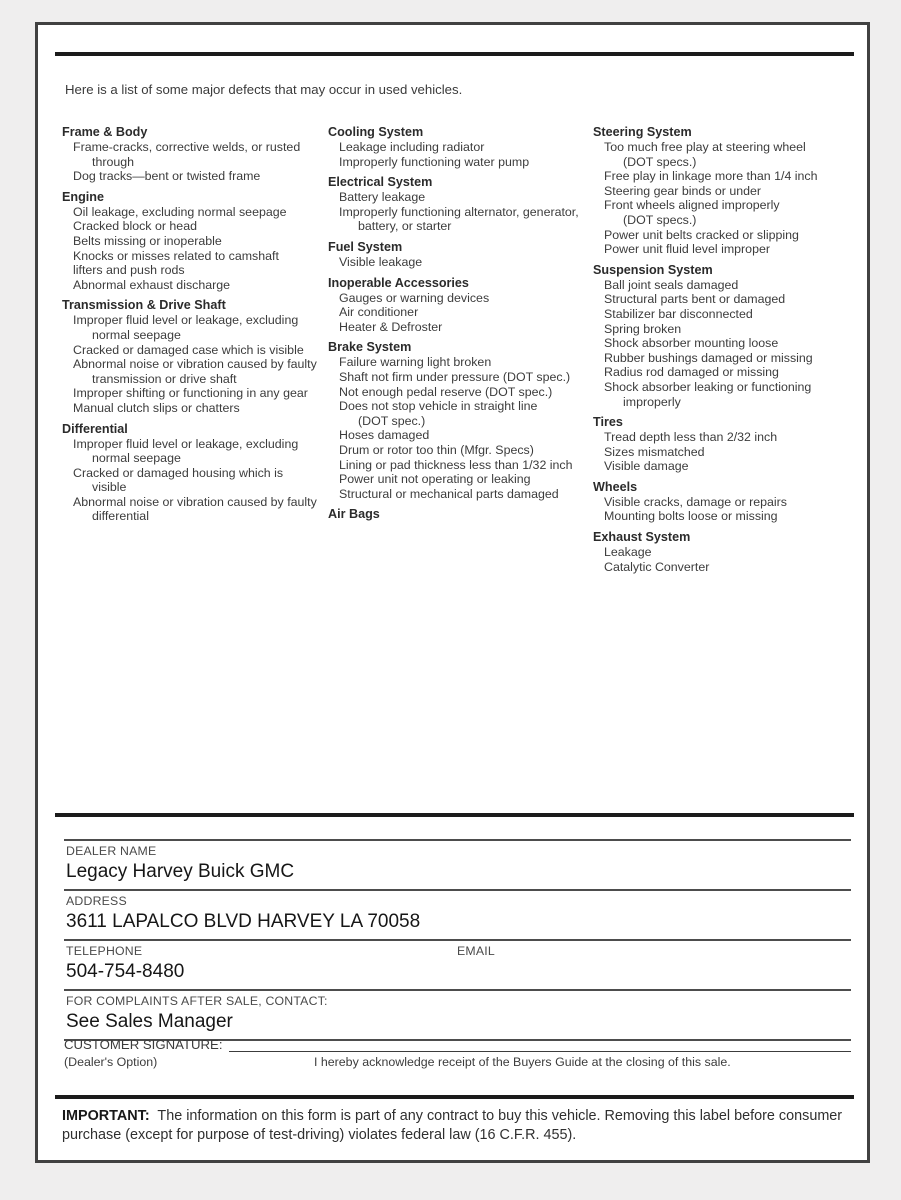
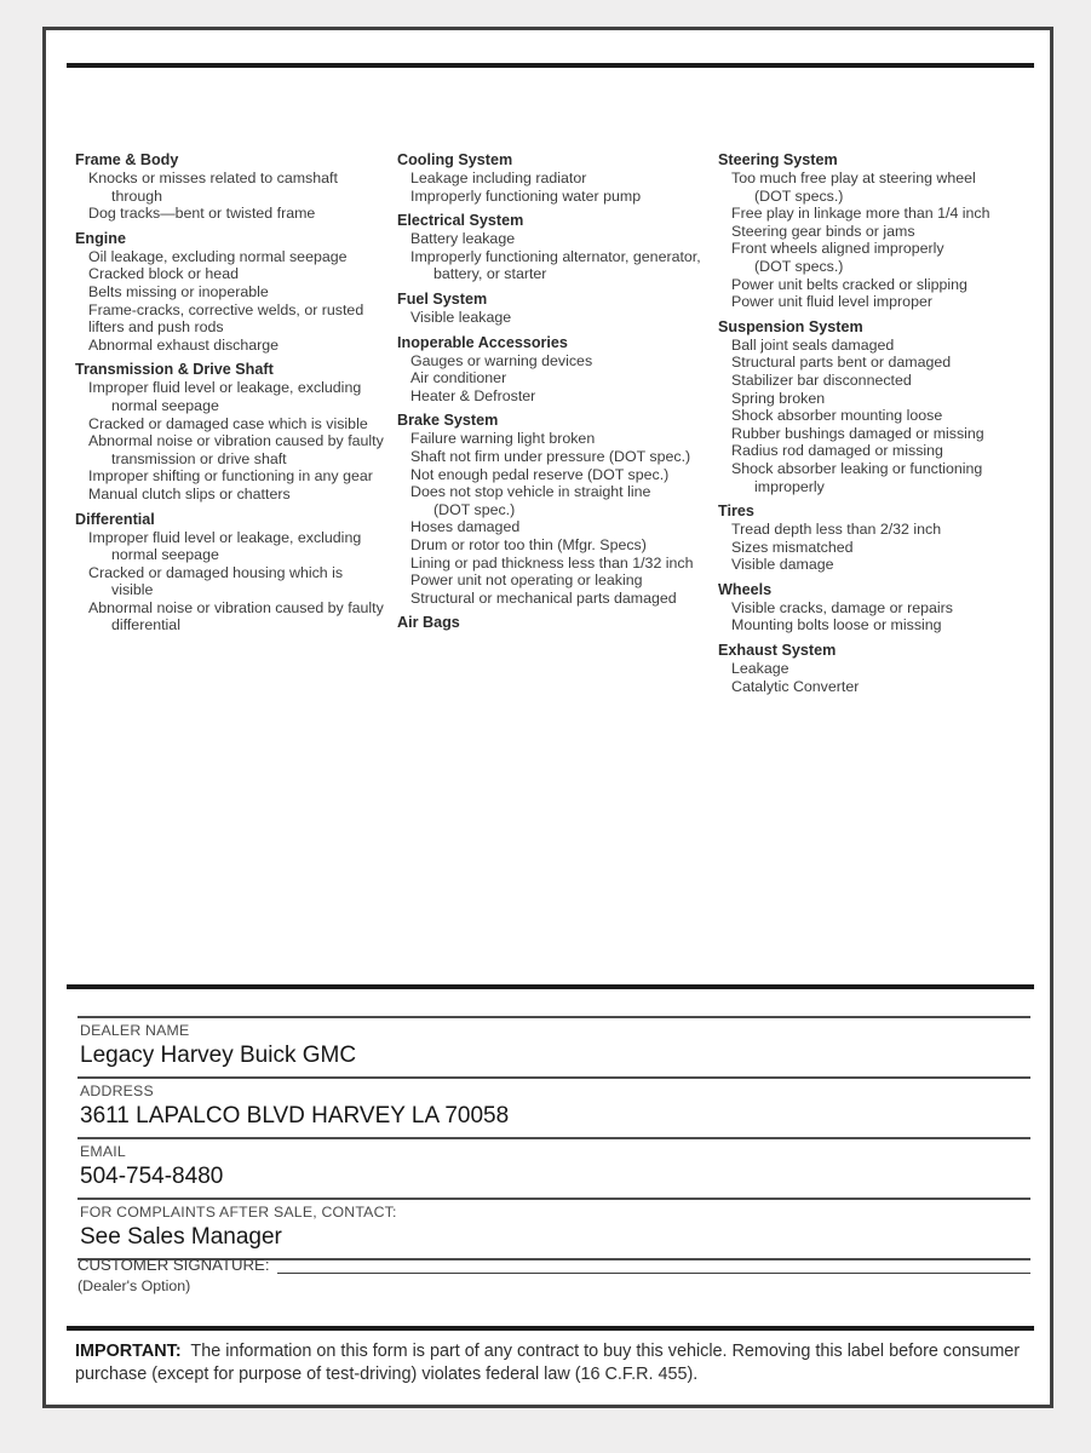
- Here is a list of some major defects that may occur in used vehicles.
  Frame & Body
- Frame-cracks, corrective welds, or rusted
+ Knocks or misses related to camshaft
  through
  Dog tracks—bent or twisted frame
  Engine
  Oil leakage, excluding normal seepage
  Cracked block or head
  Belts missing or inoperable
- Knocks or misses related to camshaft
+ Frame-cracks, corrective welds, or rusted
  lifters and push rods
  Abnormal exhaust discharge
  Transmission & Drive Shaft
  Improper fluid level or leakage, excluding
  normal seepage
  Cracked or damaged case which is visible
  Abnormal noise or vibration caused by faulty
  transmission or drive shaft
  Improper shifting or functioning in any gear
  Manual clutch slips or chatters
  Differential
  Improper fluid level or leakage, excluding
  normal seepage
  Cracked or damaged housing which is
  visible
  Abnormal noise or vibration caused by faulty
  differential
  Cooling System
  Leakage including radiator
  Improperly functioning water pump
  Electrical System
  Battery leakage
  Improperly functioning alternator, generator,
  battery, or starter
  Fuel System
  Visible leakage
  Inoperable Accessories
  Gauges or warning devices
  Air conditioner
  Heater & Defroster
  Brake System
  Failure warning light broken
  Shaft not firm under pressure (DOT spec.)
  Not enough pedal reserve (DOT spec.)
  Does not stop vehicle in straight line
  (DOT spec.)
  Hoses damaged
  Drum or rotor too thin (Mfgr. Specs)
  Lining or pad thickness less than 1/32 inch
  Power unit not operating or leaking
  Structural or mechanical parts damaged
  Air Bags
  Steering System
  Too much free play at steering wheel
  (DOT specs.)
  Free play in linkage more than 1/4 inch
- Steering gear binds or under
+ Steering gear binds or jams
  Front wheels aligned improperly
  (DOT specs.)
  Power unit belts cracked or slipping
  Power unit fluid level improper
  Suspension System
  Ball joint seals damaged
  Structural parts bent or damaged
  Stabilizer bar disconnected
  Spring broken
  Shock absorber mounting loose
  Rubber bushings damaged or missing
  Radius rod damaged or missing
  Shock absorber leaking or functioning
  improperly
  Tires
  Tread depth less than 2/32 inch
  Sizes mismatched
  Visible damage
  Wheels
  Visible cracks, damage or repairs
  Mounting bolts loose or missing
  Exhaust System
  Leakage
  Catalytic Converter
  DEALER NAME
  Legacy Harvey Buick GMC
  ADDRESS
  3611 LAPALCO BLVD HARVEY LA 70058
- TELEPHONE
  EMAIL
  504-754-8480
  FOR COMPLAINTS AFTER SALE, CONTACT:
  See Sales Manager
  CUSTOMER SIGNATURE:
  (Dealer's Option)
- I hereby acknowledge receipt of the Buyers Guide at the closing of this sale.
  IMPORTANT: The information on this form is part of any contract to buy this vehicle. Removing this label before consumer purchase (except for purpose of test-driving) violates federal law (16 C.F.R. 455).
